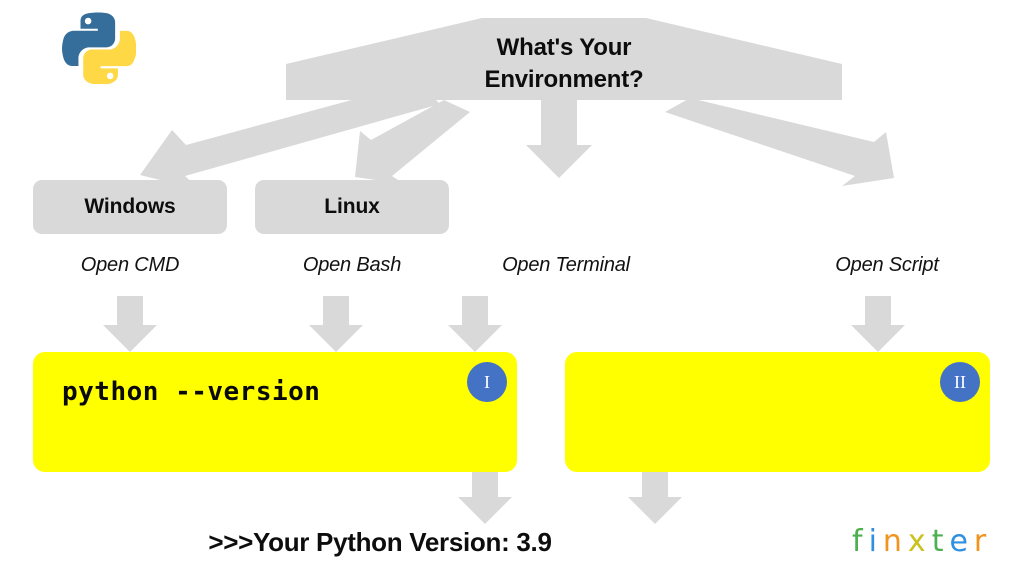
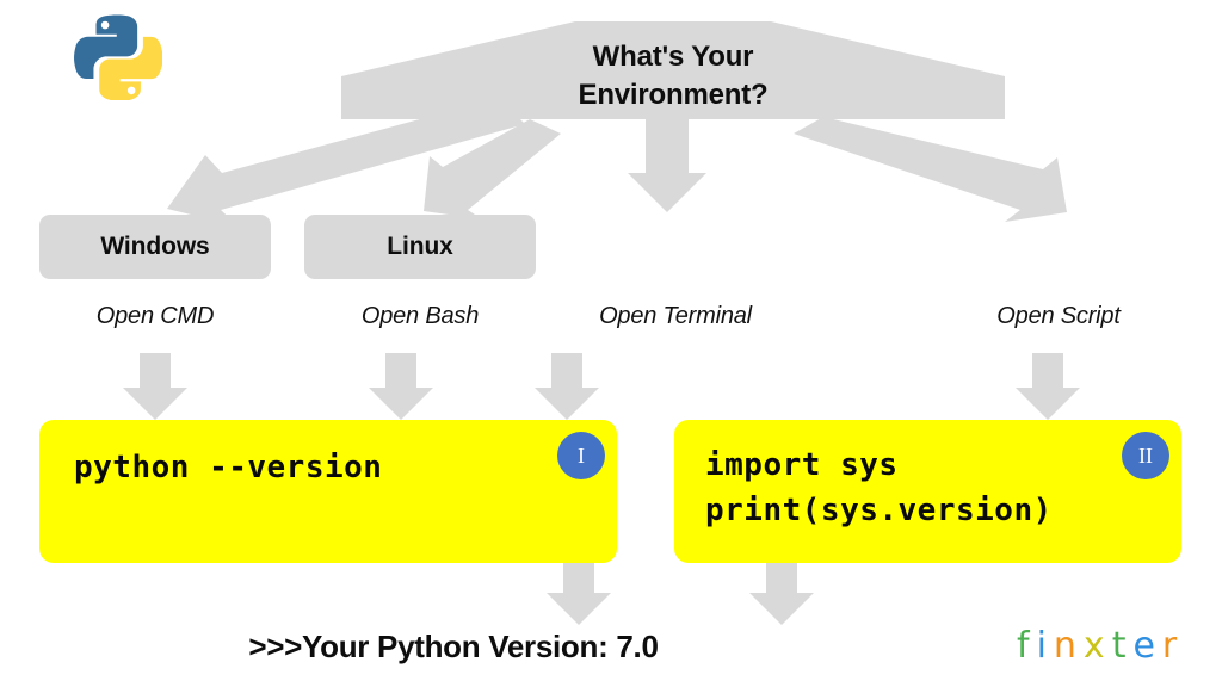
  What's Your
  Environment?
  Windows
  Open CMD
  Linux
  Open Bash
  Open Terminal
  Open Script
  python --version
  I
+ import sys
+ print(sys.version)
  II
- >>>Your Python Version: 3.9
+ >>>Your Python Version: 7.0
  finxter
